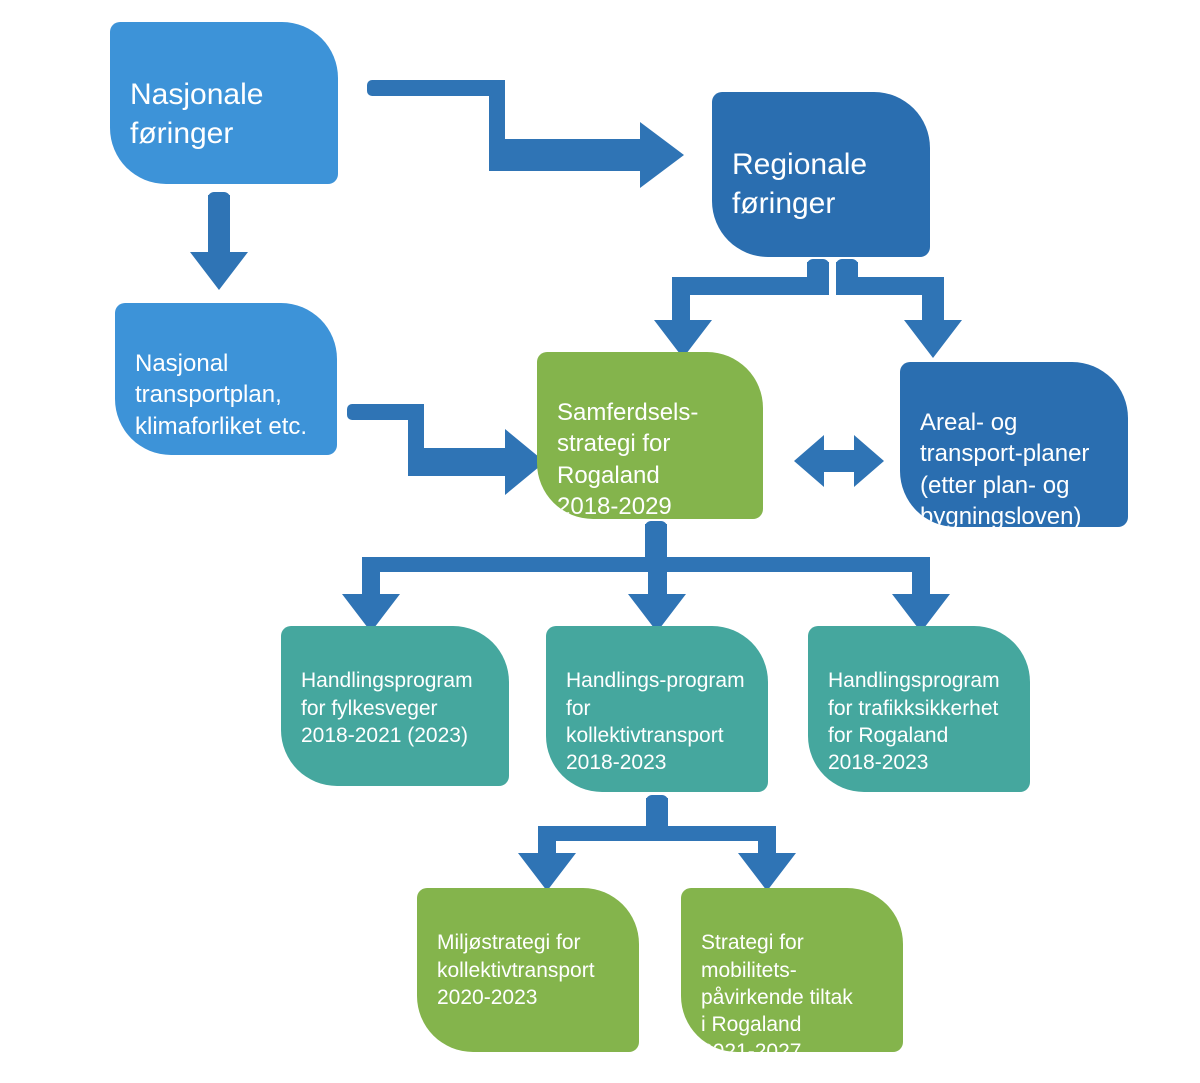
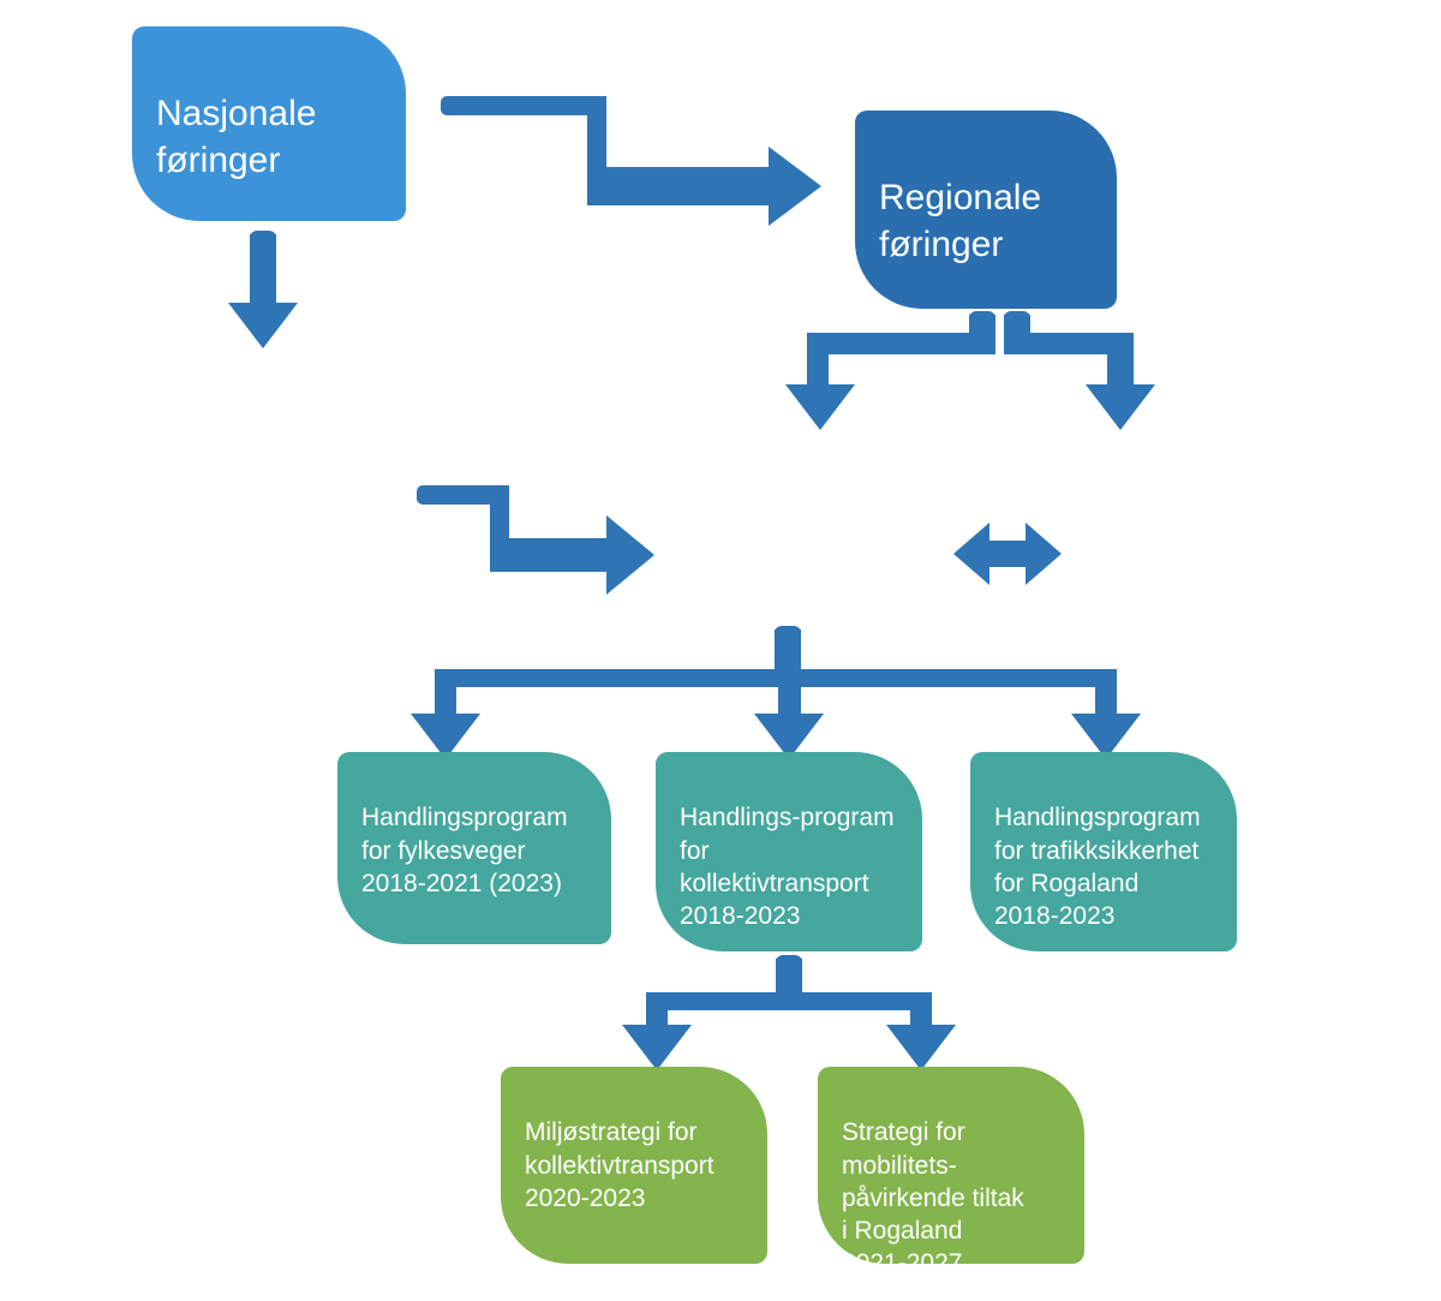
  Nasjonale
  føringer
  Regionale
  føringer
- Nasjonal
- transportplan,
- klimaforliket etc.
- Samferdsels-
- strategi for
- Rogaland
- 2018-2029
- Areal- og
- transport-planer
- (etter plan- og
- bygningsloven)
  Handlingsprogram
  for fylkesveger
  2018-2021 (2023)
  Handlings-program
  for
  kollektivtransport
  2018-2023
  Handlingsprogram
  for trafikksikkerhet
  for Rogaland
  2018-2023
  Miljøstrategi for
  kollektivtransport
  2020-2023
  Strategi for
  mobilitets-
  påvirkende tiltak
  i Rogaland
